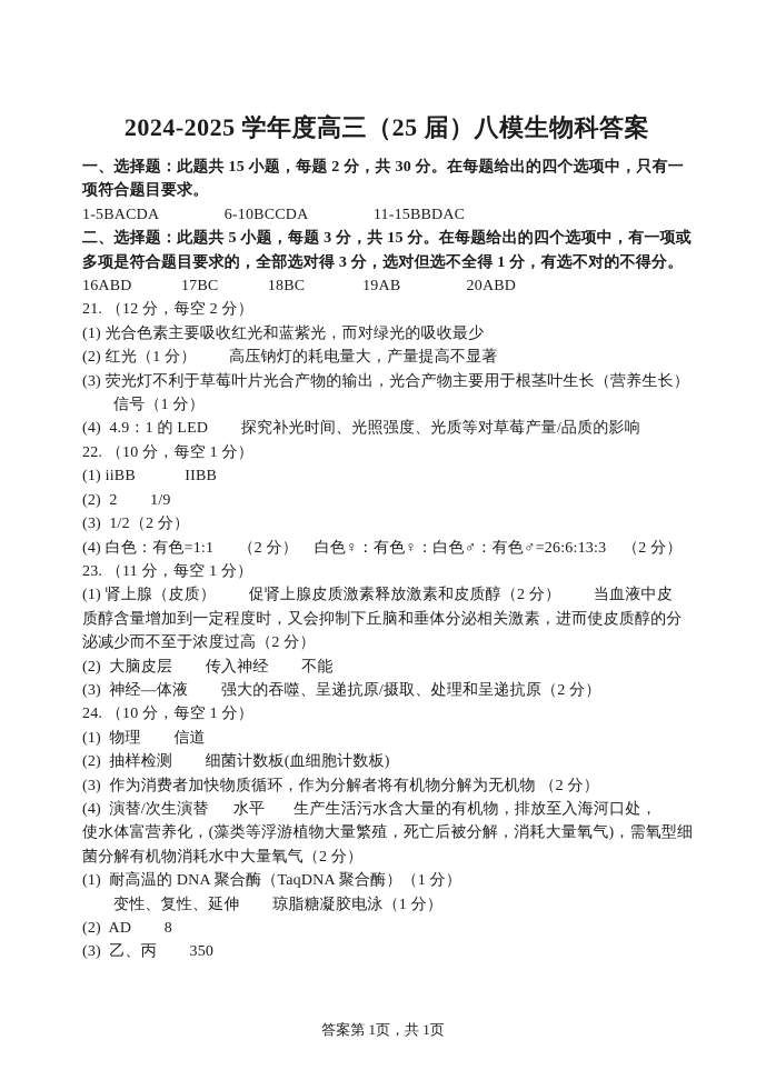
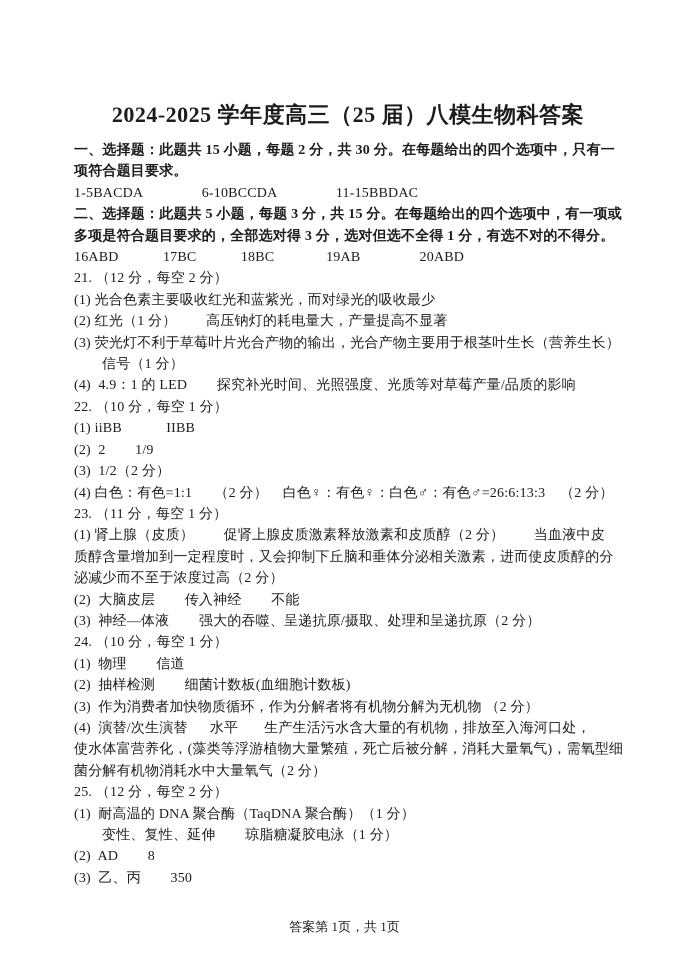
  2024-2025 学年度高三（25 届）八模生物科答案
  一、选择题：此题共 15 小题，每题 2 分，共 30 分。在每题给出的四个选项中，只有一
  项符合题目要求。
  1-5BACDA 6-10BCCDA 11-15BBDAC
  二、选择题：此题共 5 小题，每题 3 分，共 15 分。在每题给出的四个选项中，有一项或
  多项是符合题目要求的，全部选对得 3 分，选对但选不全得 1 分，有选不对的不得分。
  16ABD 17BC 18BC 19AB 20ABD
  21. （12 分，每空 2 分）
  (1) 光合色素主要吸收红光和蓝紫光，而对绿光的吸收最少
  (2) 红光（1 分） 高压钠灯的耗电量大，产量提高不显著
  (3) 荧光灯不利于草莓叶片光合产物的输出，光合产物主要用于根茎叶生长（营养生长）
  信号（1 分）
  (4) 4.9：1 的 LED 探究补光时间、光照强度、光质等对草莓产量/品质的影响
  22. （10 分，每空 1 分）
  (1) iiBB IIBB
  (2) 2 1/9
  (3) 1/2（2 分）
  (4) 白色：有色=1:1 （2 分） 白色♀：有色♀：白色♂：有色♂=26:6:13:3 （2 分）
  23. （11 分，每空 1 分）
  (1) 肾上腺（皮质） 促肾上腺皮质激素释放激素和皮质醇（2 分） 当血液中皮
  质醇含量增加到一定程度时，又会抑制下丘脑和垂体分泌相关激素，进而使皮质醇的分
  泌减少而不至于浓度过高（2 分）
  (2) 大脑皮层 传入神经 不能
  (3) 神经—体液 强大的吞噬、呈递抗原/摄取、处理和呈递抗原（2 分）
  24. （10 分，每空 1 分）
  (1) 物理 信道
  (2) 抽样检测 细菌计数板(血细胞计数板)
  (3) 作为消费者加快物质循环，作为分解者将有机物分解为无机物 （2 分）
  (4) 演替/次生演替 水平 生产生活污水含大量的有机物，排放至入海河口处，
  使水体富营养化，(藻类等浮游植物大量繁殖，死亡后被分解，消耗大量氧气)，需氧型细
  菌分解有机物消耗水中大量氧气（2 分）
+ 25. （12 分，每空 2 分）
  (1) 耐高温的 DNA 聚合酶（TaqDNA 聚合酶）（1 分）
  变性、复性、延伸 琼脂糖凝胶电泳（1 分）
  (2) AD 8
  (3) 乙、丙 350
  答案第 1页，共 1页
